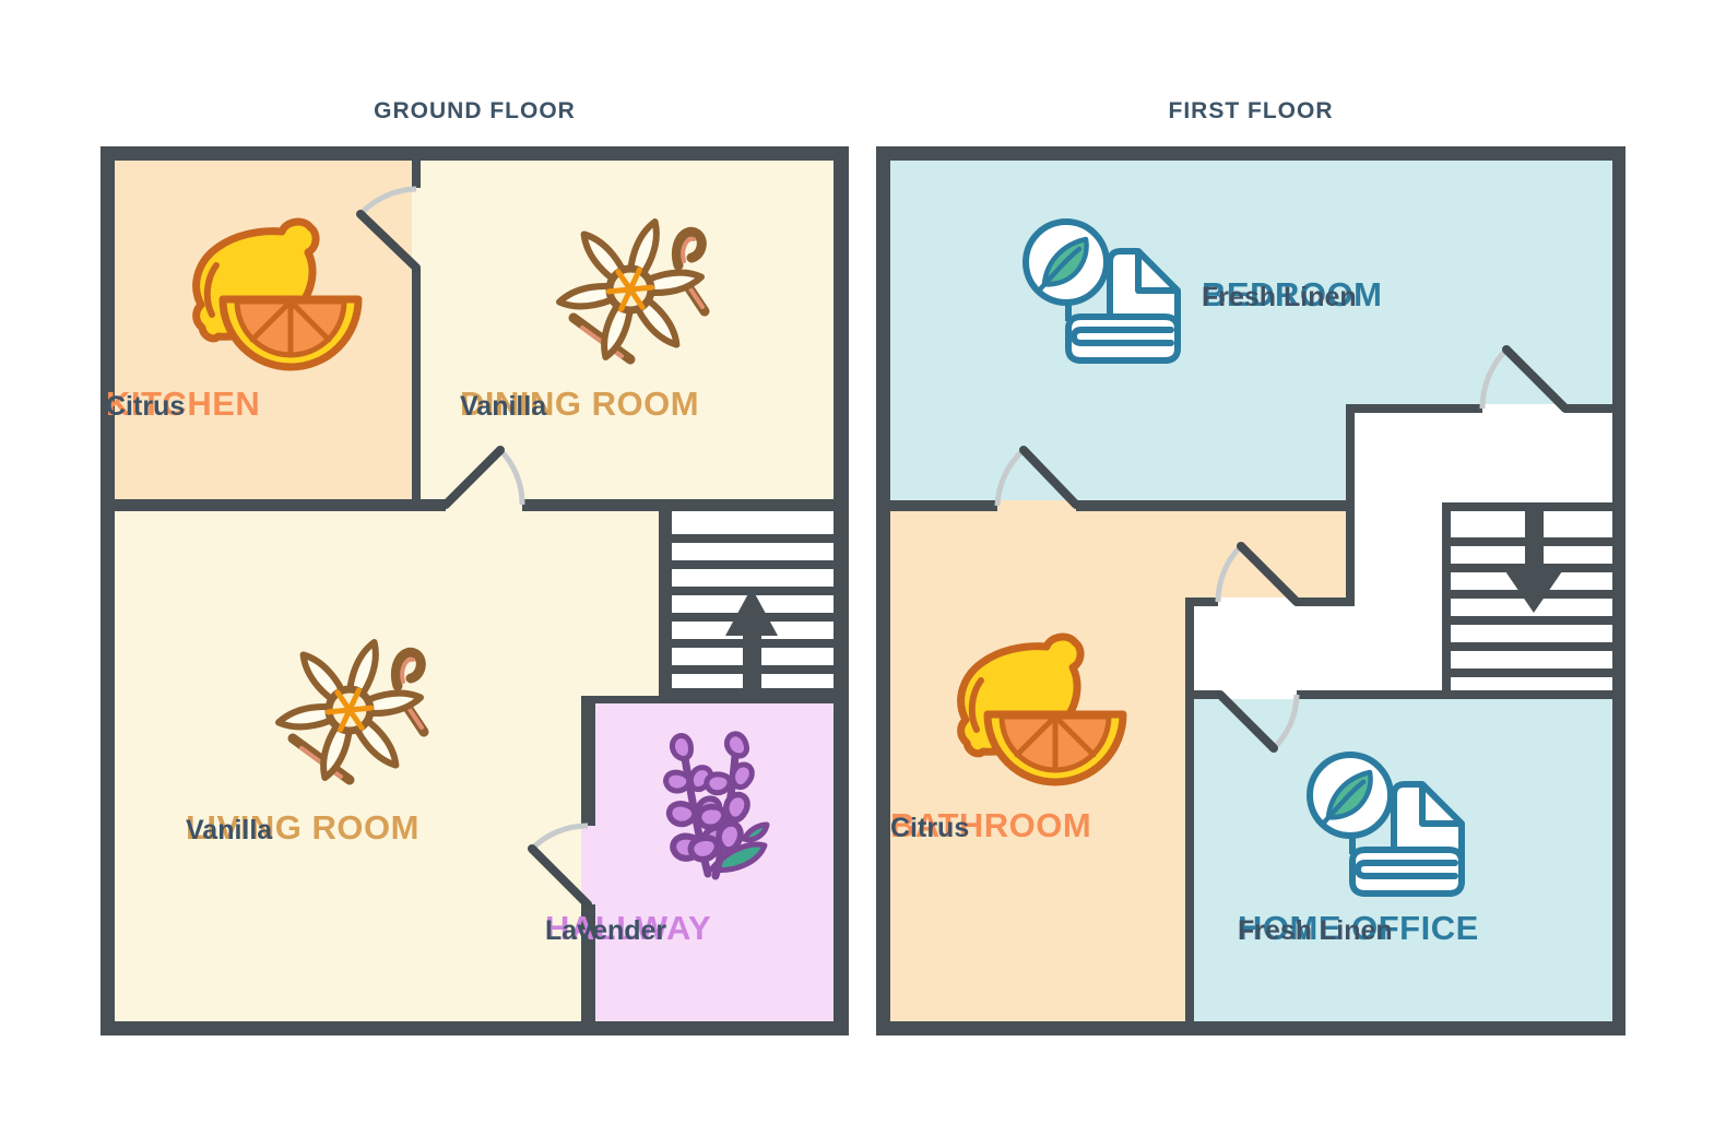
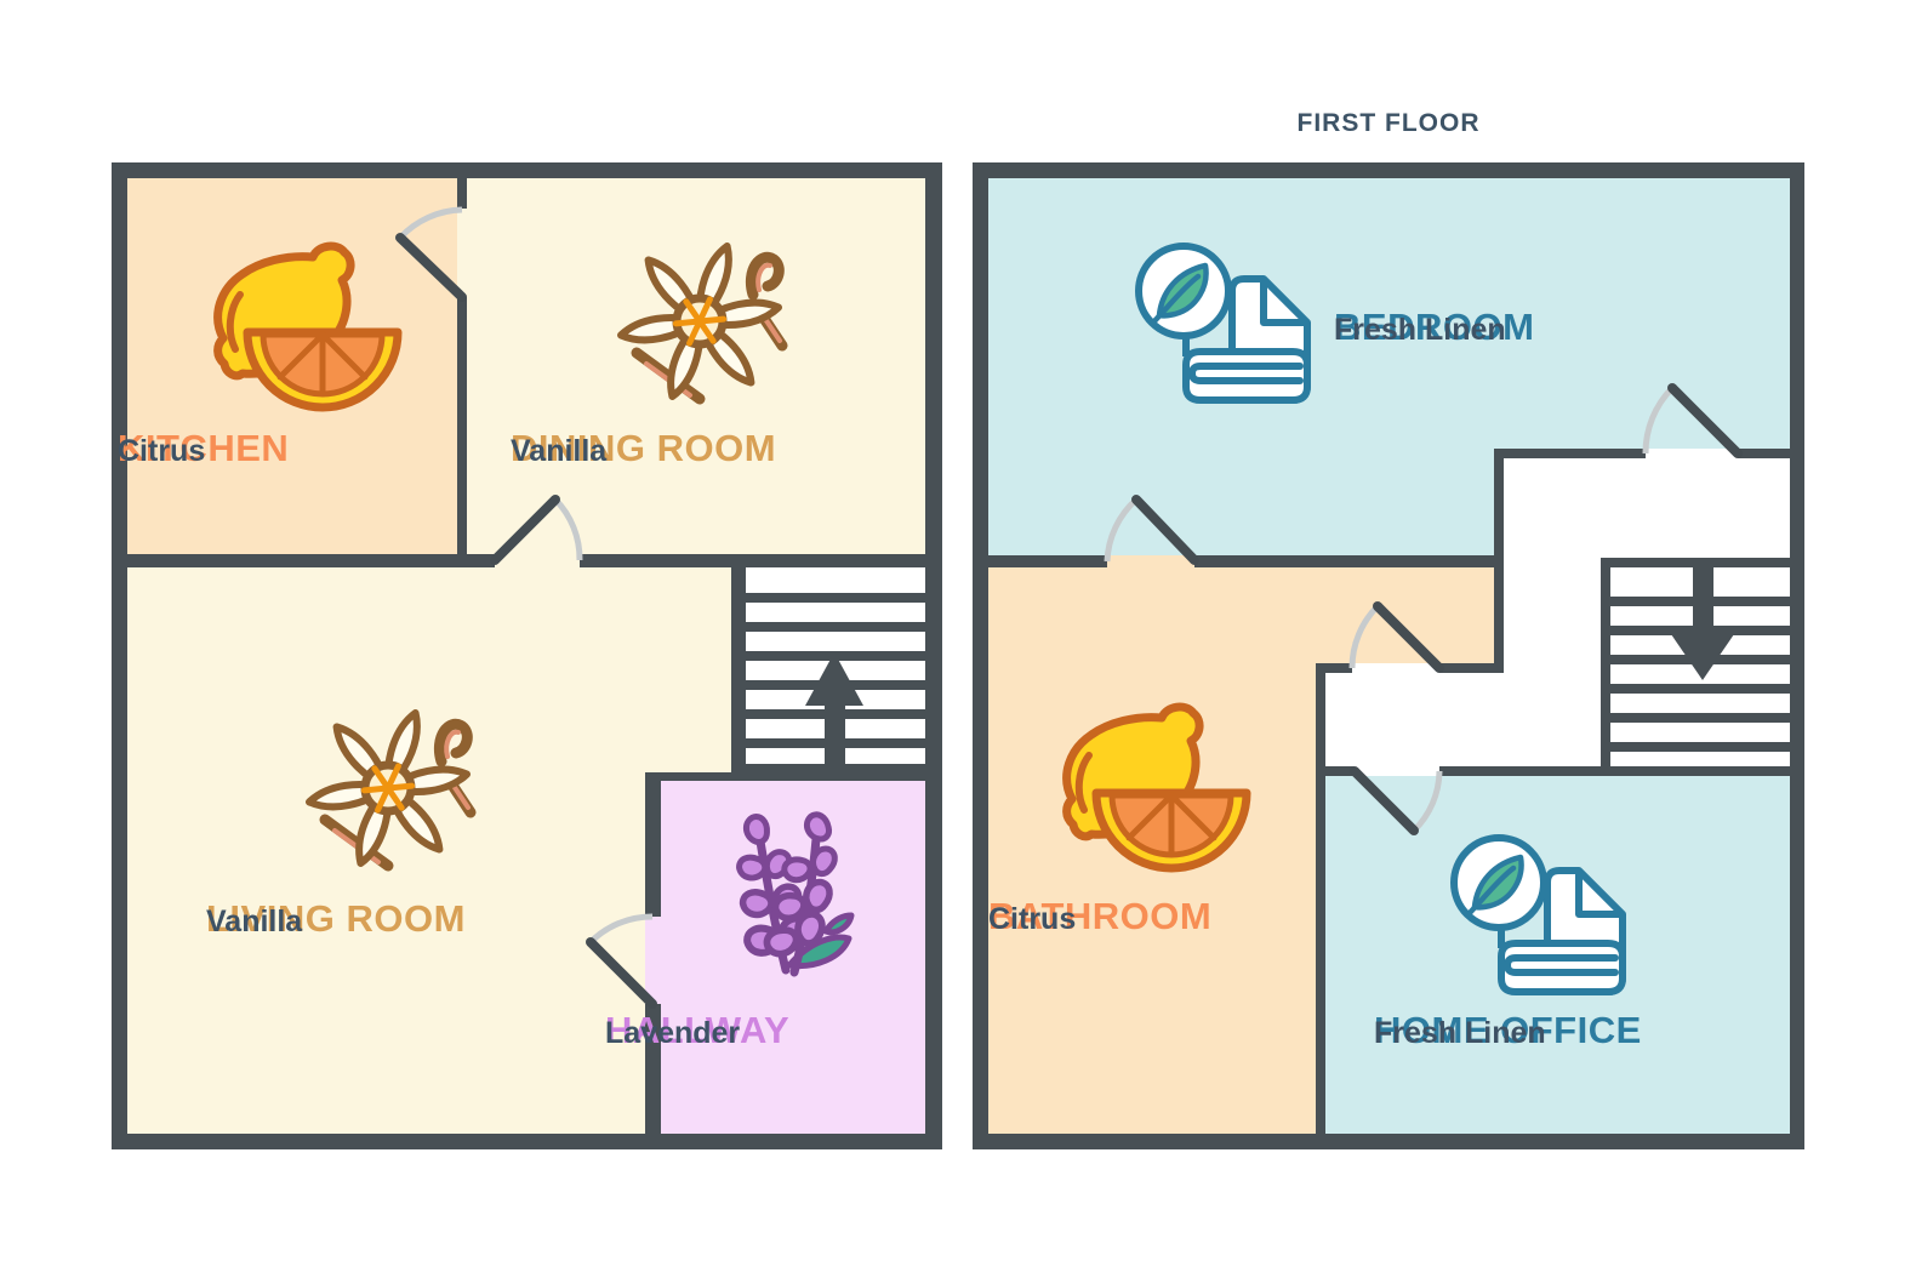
- GROUND FLOOR
  FIRST FLOOR
  KITCHEN
  Citrus
  DINING ROOM
  Vanilla
  LIVING ROOM
  Vanilla
  HALLWAY
  Lavender
  BEDROOM
  Fresh Linen
  BATHROOM
  Citrus
  HOME OFFICE
  Fresh Linen
